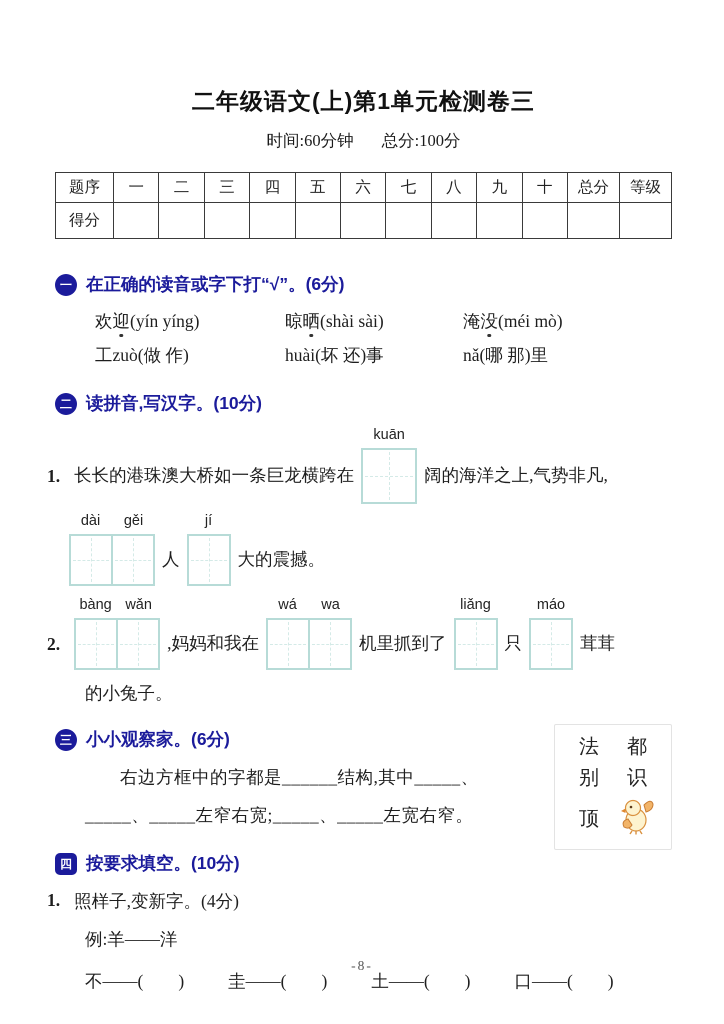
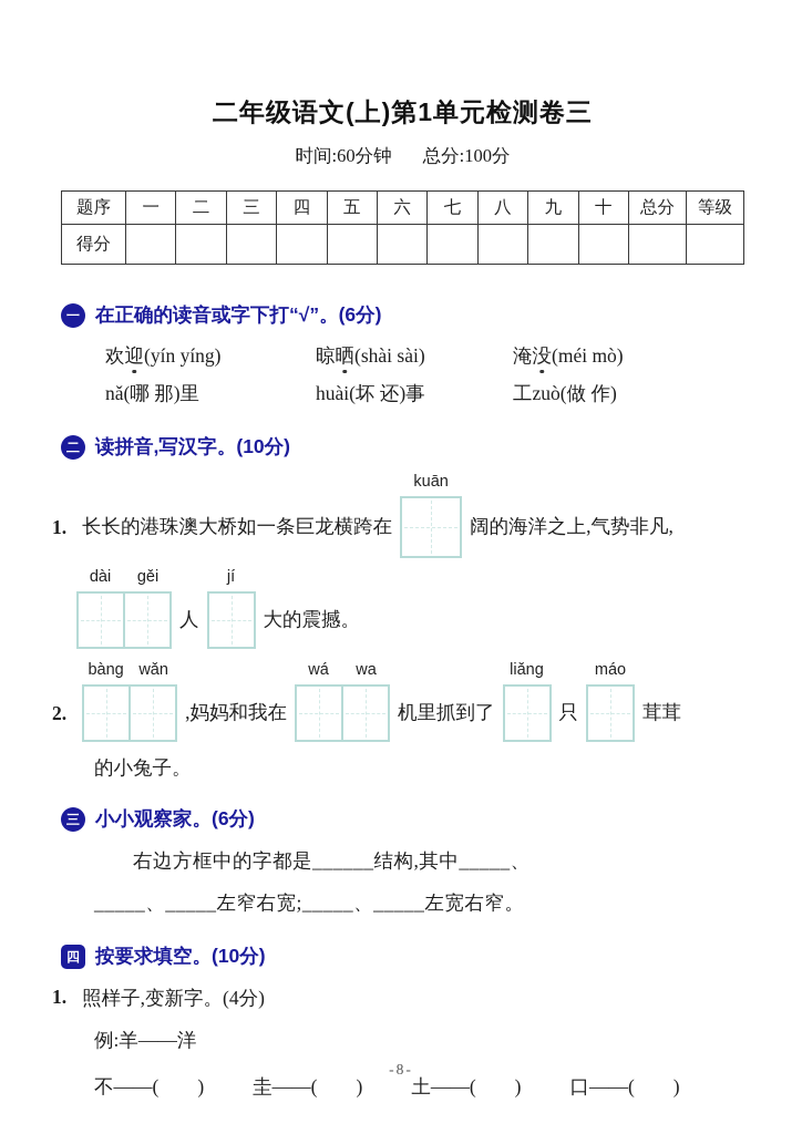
  二年级语文(上)第1单元检测卷三
  时间:60分钟 总分:100分
  题序	一	二	三	四	五	六	七	八	九	十	总分	等级
  得分
  一
  在正确的读音或字下打“√”。(6分)
  欢迎(yín yíng)
  晾晒(shài sài)
  淹没(méi mò)
- 工zuò(做 作)
+ nǎ(哪 那)里
  huài(坏 还)事
- nǎ(哪 那)里
+ 工zuò(做 作)
  二
  读拼音,写汉字。(10分)
  1.
  长长的港珠澳大桥如一条巨龙横跨在
  kuān
  阔的海洋之上,气势非凡,
  dài
  gěi
  人
  jí
  大的震撼。
  2.
  bàng
  wǎn
  ,妈妈和我在
  wá
  wa
  机里抓到了
  liǎng
  只
  máo
  茸茸
  的小兔子。
  三
  小小观察家。(6分)
  右边方框中的字都是______结构,其中_____、
  _____、_____左窄右宽;_____、_____左宽右窄。
- 法
- 都
- 别
- 识
- 顶
  四
  按要求填空。(10分)
  1.
  照样子,变新字。(4分)
  例:羊——洋
  不——( )
  圭——( )
  土——( )
  口——( )
  -8-
